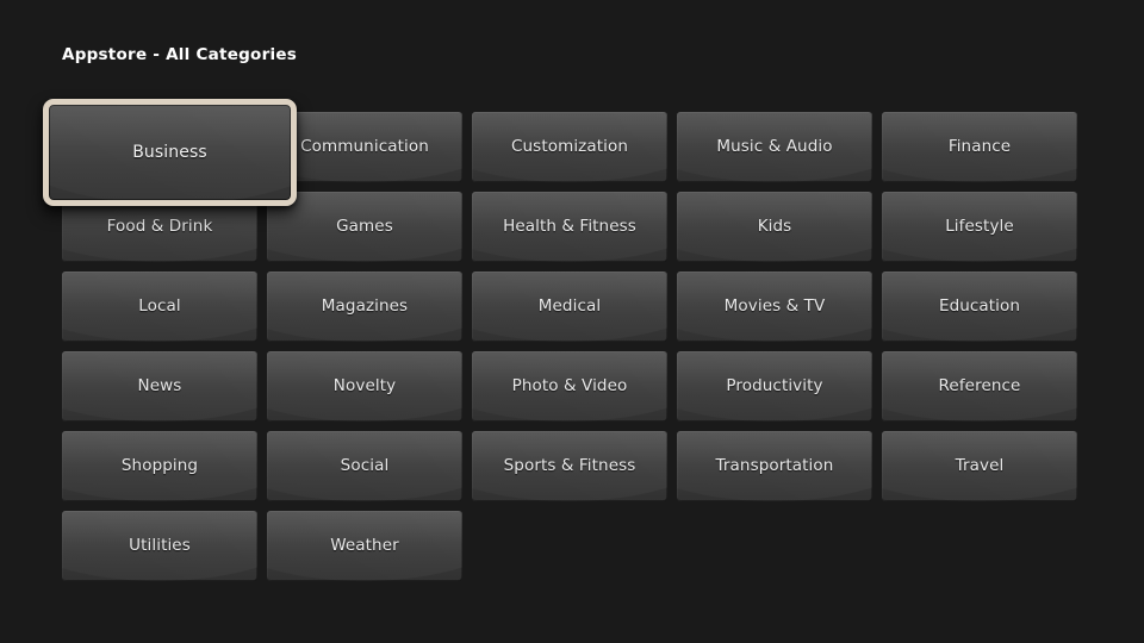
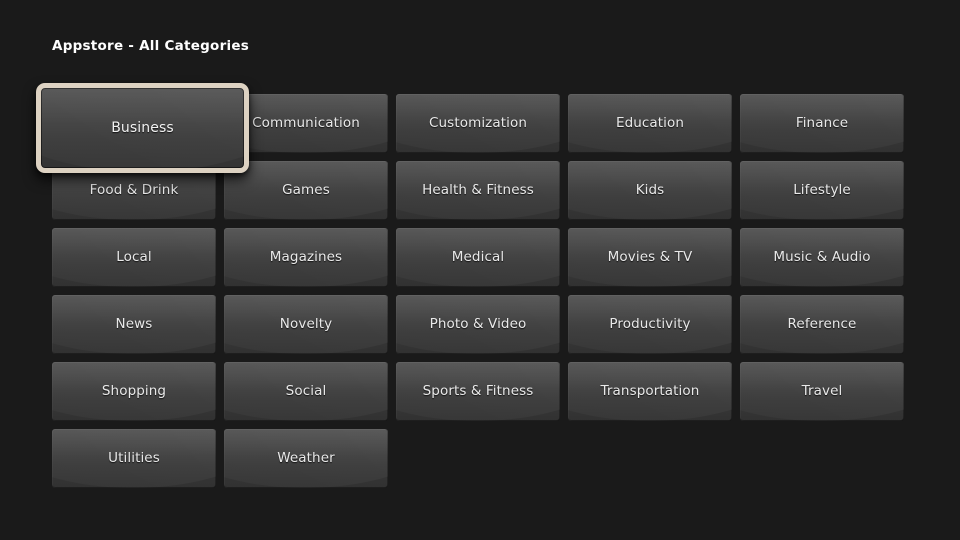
  Appstore - All Categories
  Business
  Communication
  Customization
- Music & Audio
+ Education
  Finance
  Food & Drink
  Games
  Health & Fitness
  Kids
  Lifestyle
  Local
  Magazines
  Medical
  Movies & TV
- Education
+ Music & Audio
  News
  Novelty
  Photo & Video
  Productivity
  Reference
  Shopping
  Social
  Sports & Fitness
  Transportation
  Travel
  Utilities
  Weather
